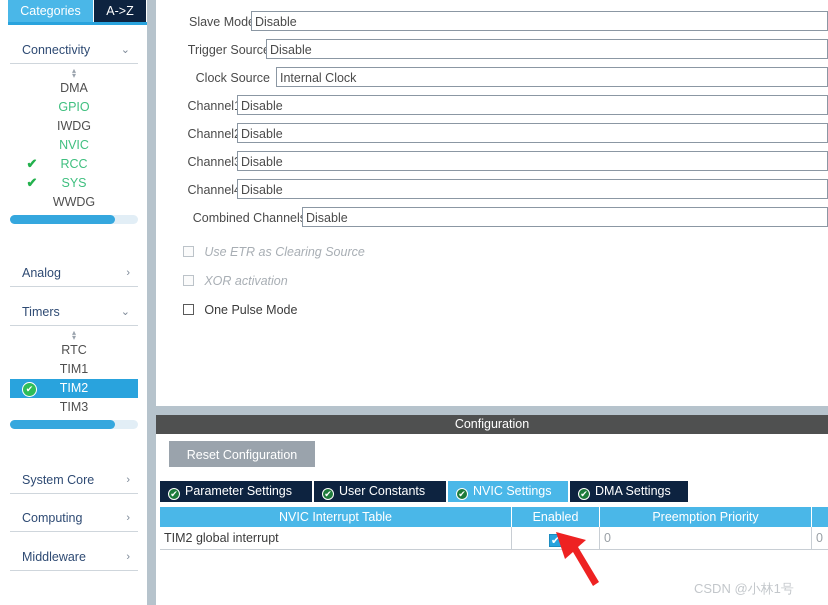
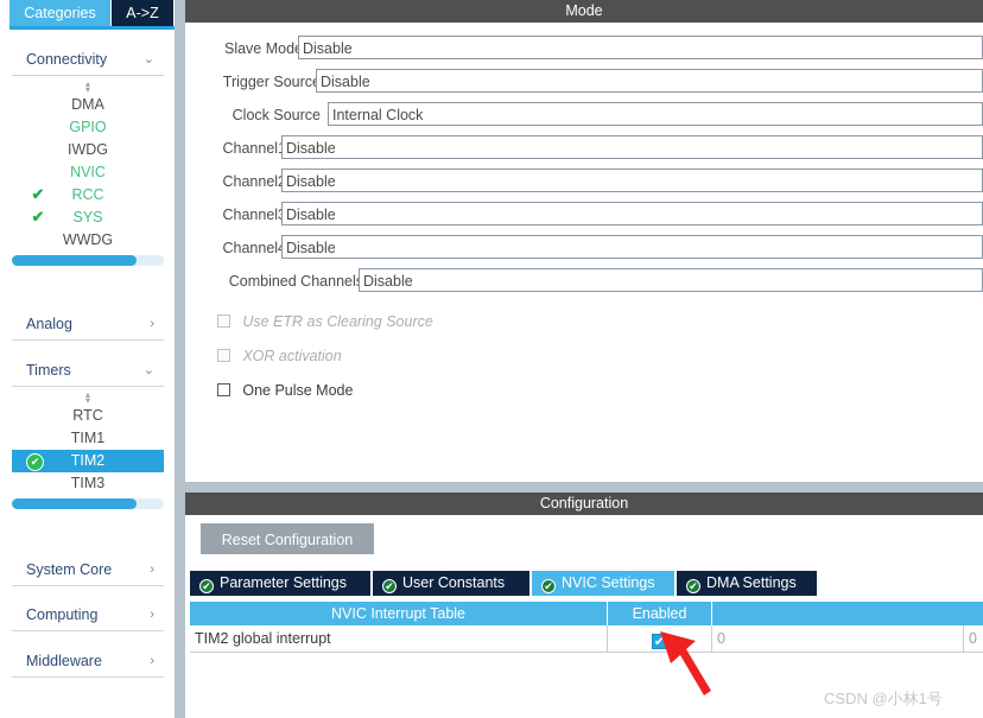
  Categories
  A->Z
  Connectivity
  ⌄
  ▴
  ▾
  DMA
  GPIO
  IWDG
  NVIC
  ✔
  RCC
  ✔
  SYS
  WWDG
  Analog
  ›
  Timers
  ⌄
  ▴
  ▾
  RTC
  TIM1
  ✔
  TIM2
  TIM3
  System Core
  ›
  Computing
  ›
  Middleware
  ›
+ Mode
  Slave Mod
  Disable
  Trigger Sourc
  Disable
  Clock Source
  Internal Clock
  Channel
  Disable
  Channel
  Disable
  Channel
  Disable
  Channel
  Disable
  Combined Channel
  Disable
  Use ETR as Clearing Source
  XOR activation
  One Pulse Mode
  Configuration
  Reset Configuration
  ✔ Parameter Settings ✔ User Constants ✔ NVIC Settings ✔ DMA Settings
  NVIC Interrupt Table
  Enabled
- Preemption Priority
  TIM2 global interrupt
  ✔
  0
  0
  CSDN @小林1号
